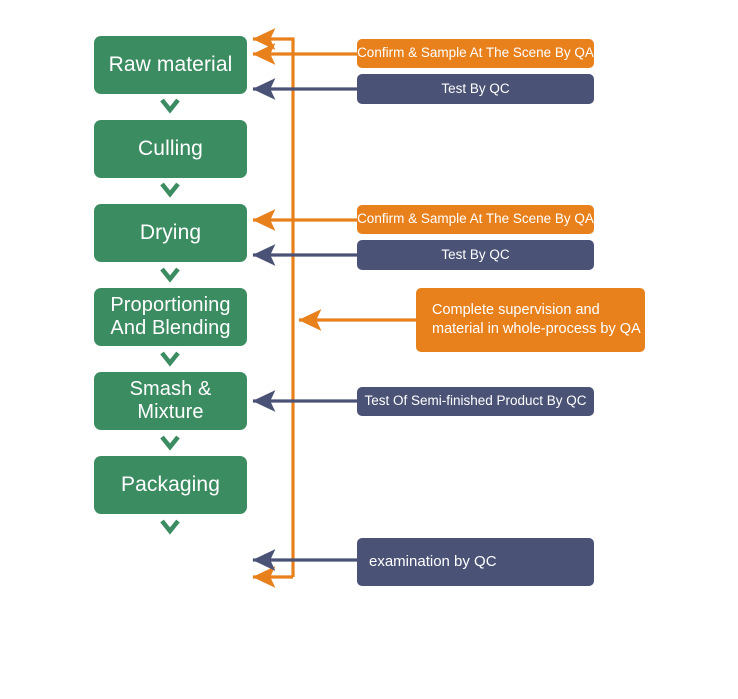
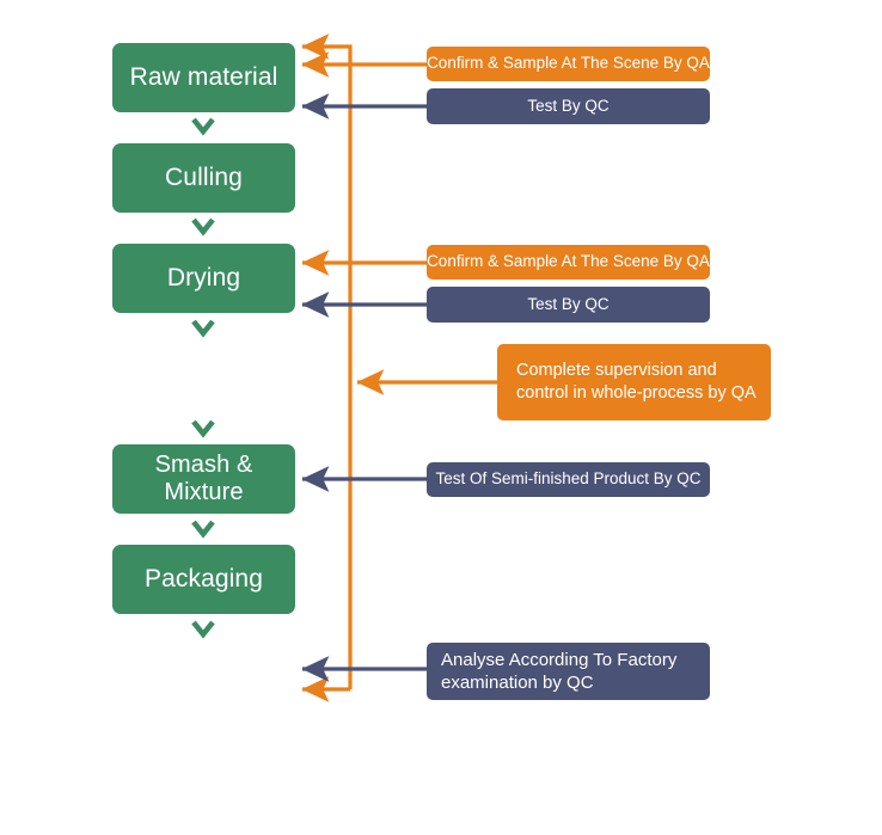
  Raw material
  Culling
  Drying
- Proportioning
- And Blending
  Smash & Mixture
  Packaging
  Confirm & Sample At The Scene By QA
  Test By QC
  Confirm & Sample At The Scene By QA
  Test By QC
  Complete supervision and
- material in whole-process by QA
+ control in whole-process by QA
  Test Of Semi-finished Product By QC
+ Analyse According To Factory
  examination by QC
